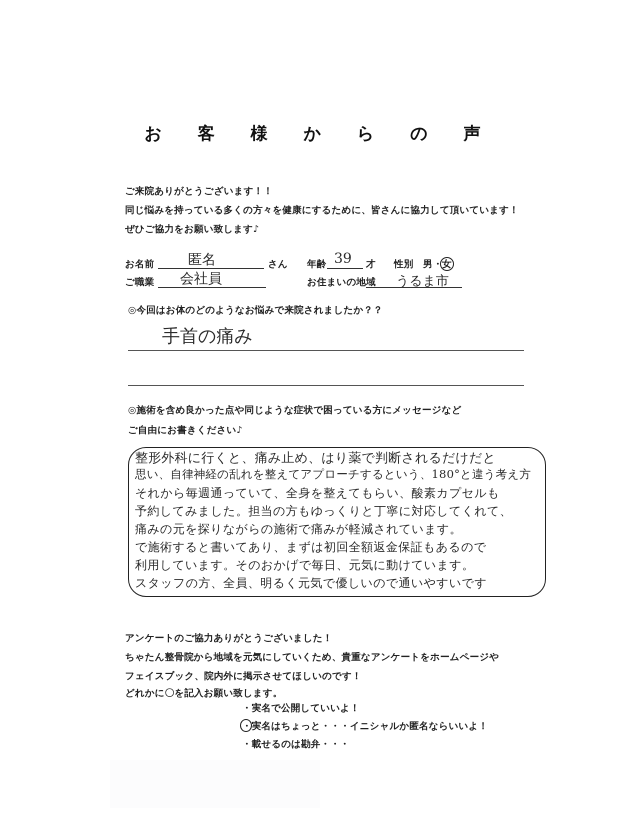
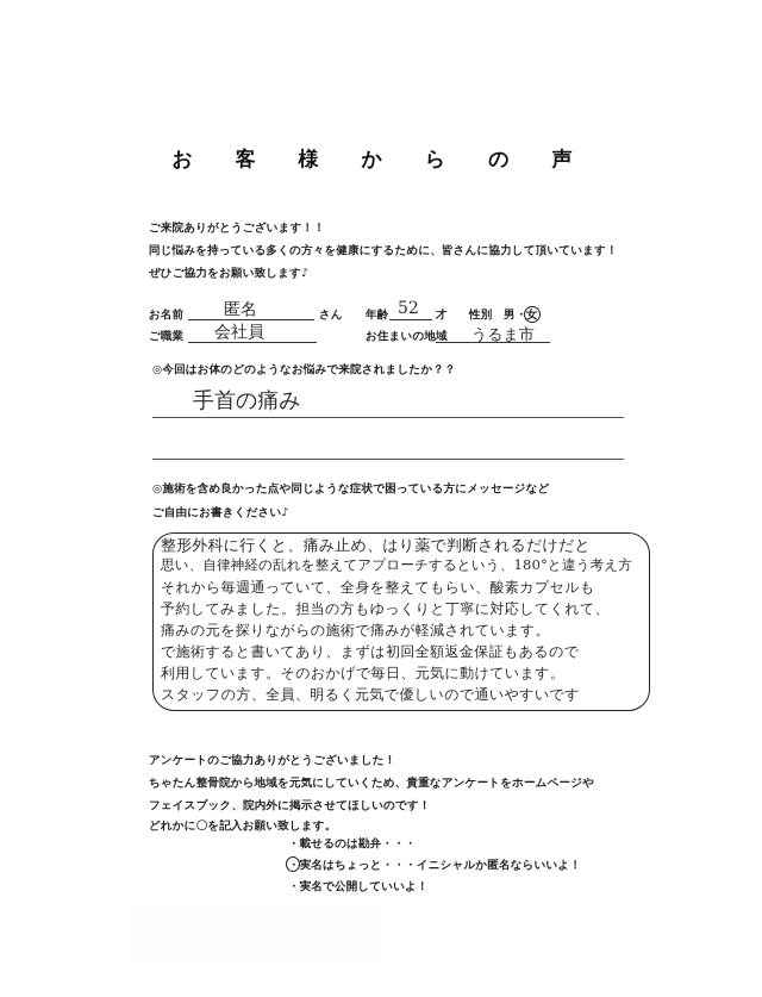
  お 客 様 か ら の 声
  ご来院ありがとうございます！！
  同じ悩みを持っている多くの方々を健康にするために、皆さんに協力して頂いています！
  ぜひご協力をお願い致します♪
  お名前
  匿名
  さん
  年齢
- 39
+ 52
  才
  性別
  男
  ・
  女
  ご職業
  会社員
  お住まいの地域
  うるま市
  ◎今回はお体のどのようなお悩みで来院されましたか？？
  手首の痛み
  ◎施術を含め良かった点や同じような症状で困っている方にメッセージなど
  ご自由にお書きください♪
  整形外科に行くと、痛み止め、はり薬で判断されるだけだと
  思い、自律神経の乱れを整えてアプローチするという、180°と違う考え方
  それから毎週通っていて、全身を整えてもらい、酸素カプセルも
  予約してみました。担当の方もゆっくりと丁寧に対応してくれて、
  痛みの元を探りながらの施術で痛みが軽減されています。
  で施術すると書いてあり、まずは初回全額返金保証もあるので
  利用しています。そのおかげで毎日、元気に動けています。
  スタッフの方、全員、明るく元気で優しいので通いやすいです
  アンケートのご協力ありがとうございました！
  ちゃたん整骨院から地域を元気にしていくため、貴重なアンケートをホームページや
  フェイスブック、院内外に掲示させてほしいのです！
  どれかに〇を記入お願い致します。
- ・実名で公開していいよ！
+ ・載せるのは勘弁・・・
  ・実名はちょっと・・・イニシャルか匿名ならいいよ！
- ・載せるのは勘弁・・・
+ ・実名で公開していいよ！
